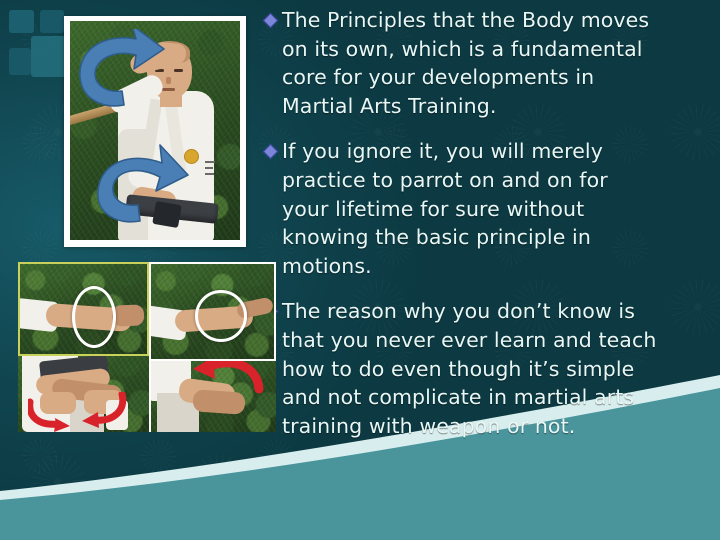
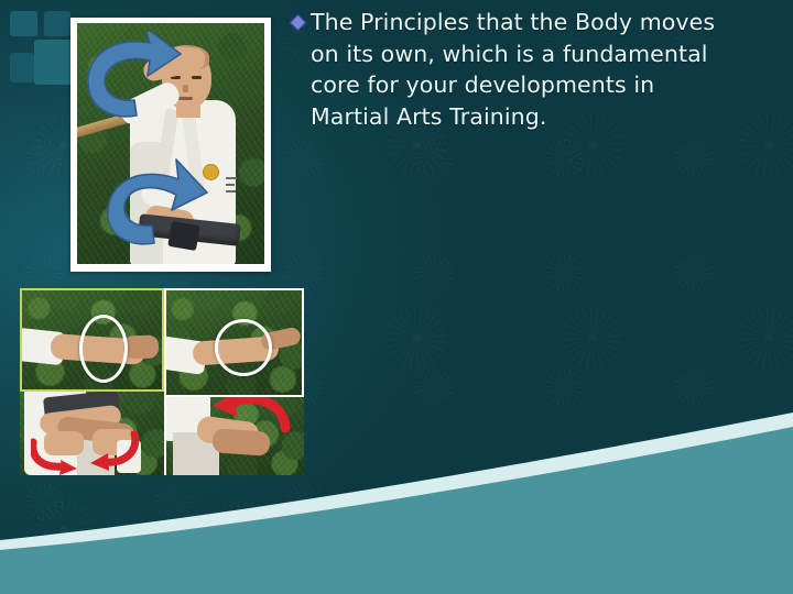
  The Principles that the Body moves
  on its own, which is a fundamental
  core for your developments in
  Martial Arts Training.
- If you ignore it, you will merely
- practice to parrot on and on for
- your lifetime for sure without
- knowing the basic principle in
- motions.
- The reason why you don’t know is
- that you never ever learn and teach
- how to do even though it’s simple
- and not complicate in martial arts
- training with weapon or not.
